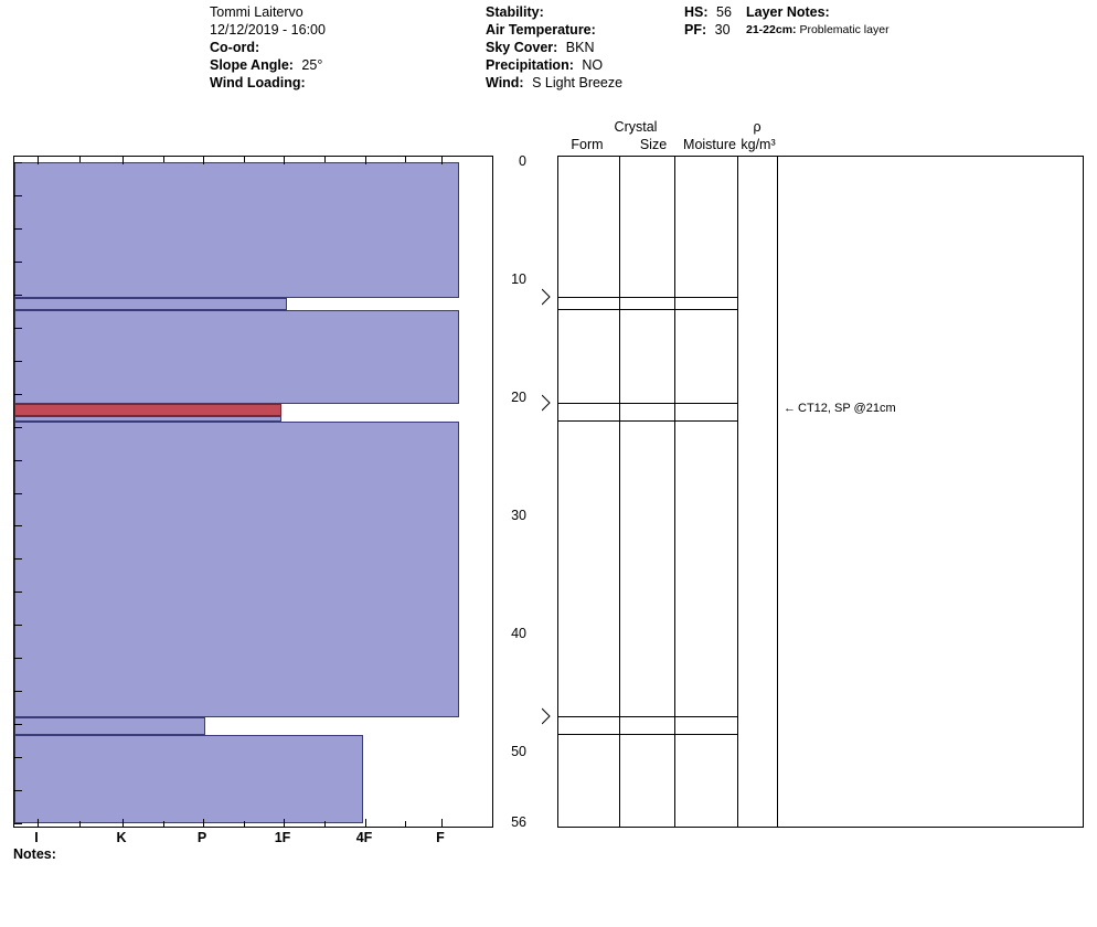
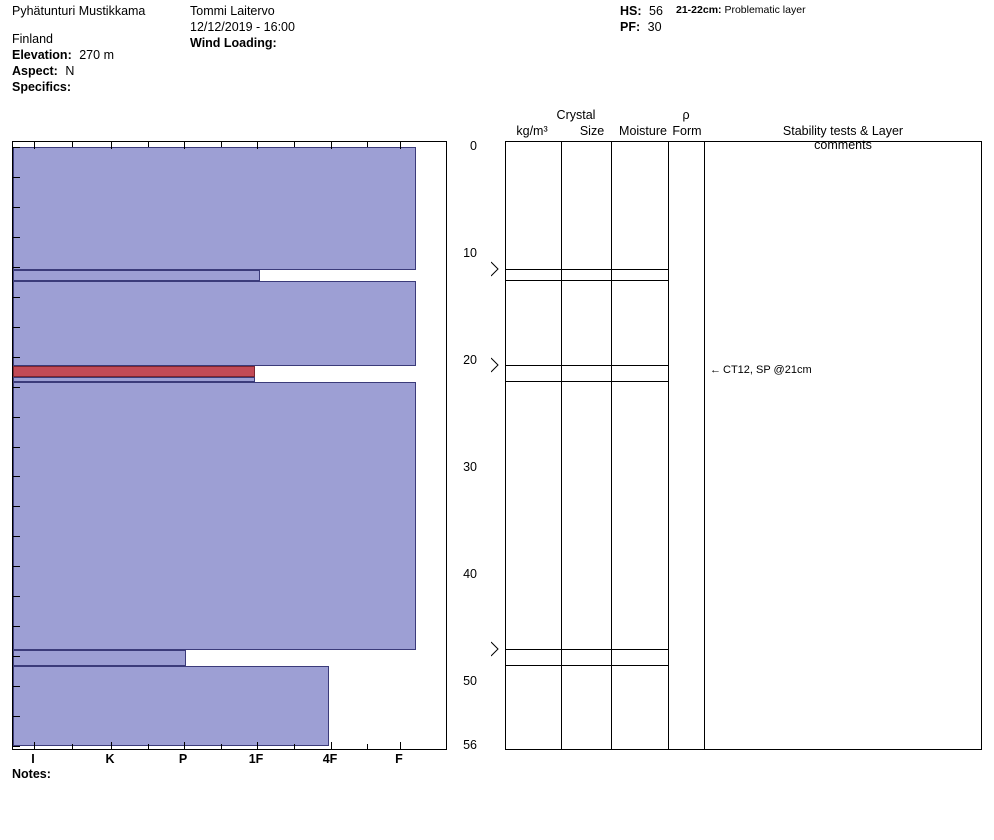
+ Pyhätunturi Mustikkama
+ Finland
+ Elevation: 270 m
+ Aspect: N
+ Specifics:
  Tommi Laitervo
  12/12/2019 - 16:00
- Co-ord:
- Slope Angle: 25°
  Wind Loading:
- Stability:
- Air Temperature:
- Sky Cover: BKN
- Precipitation: NO
- Wind: S Light Breeze
  HS: 56
  PF: 30
- Layer Notes:
  21-22cm: Problematic layer
  Crystal
- Form
+ kg/m³
  Size
  Moisture
  ρ
- kg/m³
+ Form
+ Stability tests & Layer comments
  I
  K
  P
  1F
  4F
  F
  0
  10
  20
  30
  40
  50
  56
  ← CT12, SP @21cm
  Notes:
